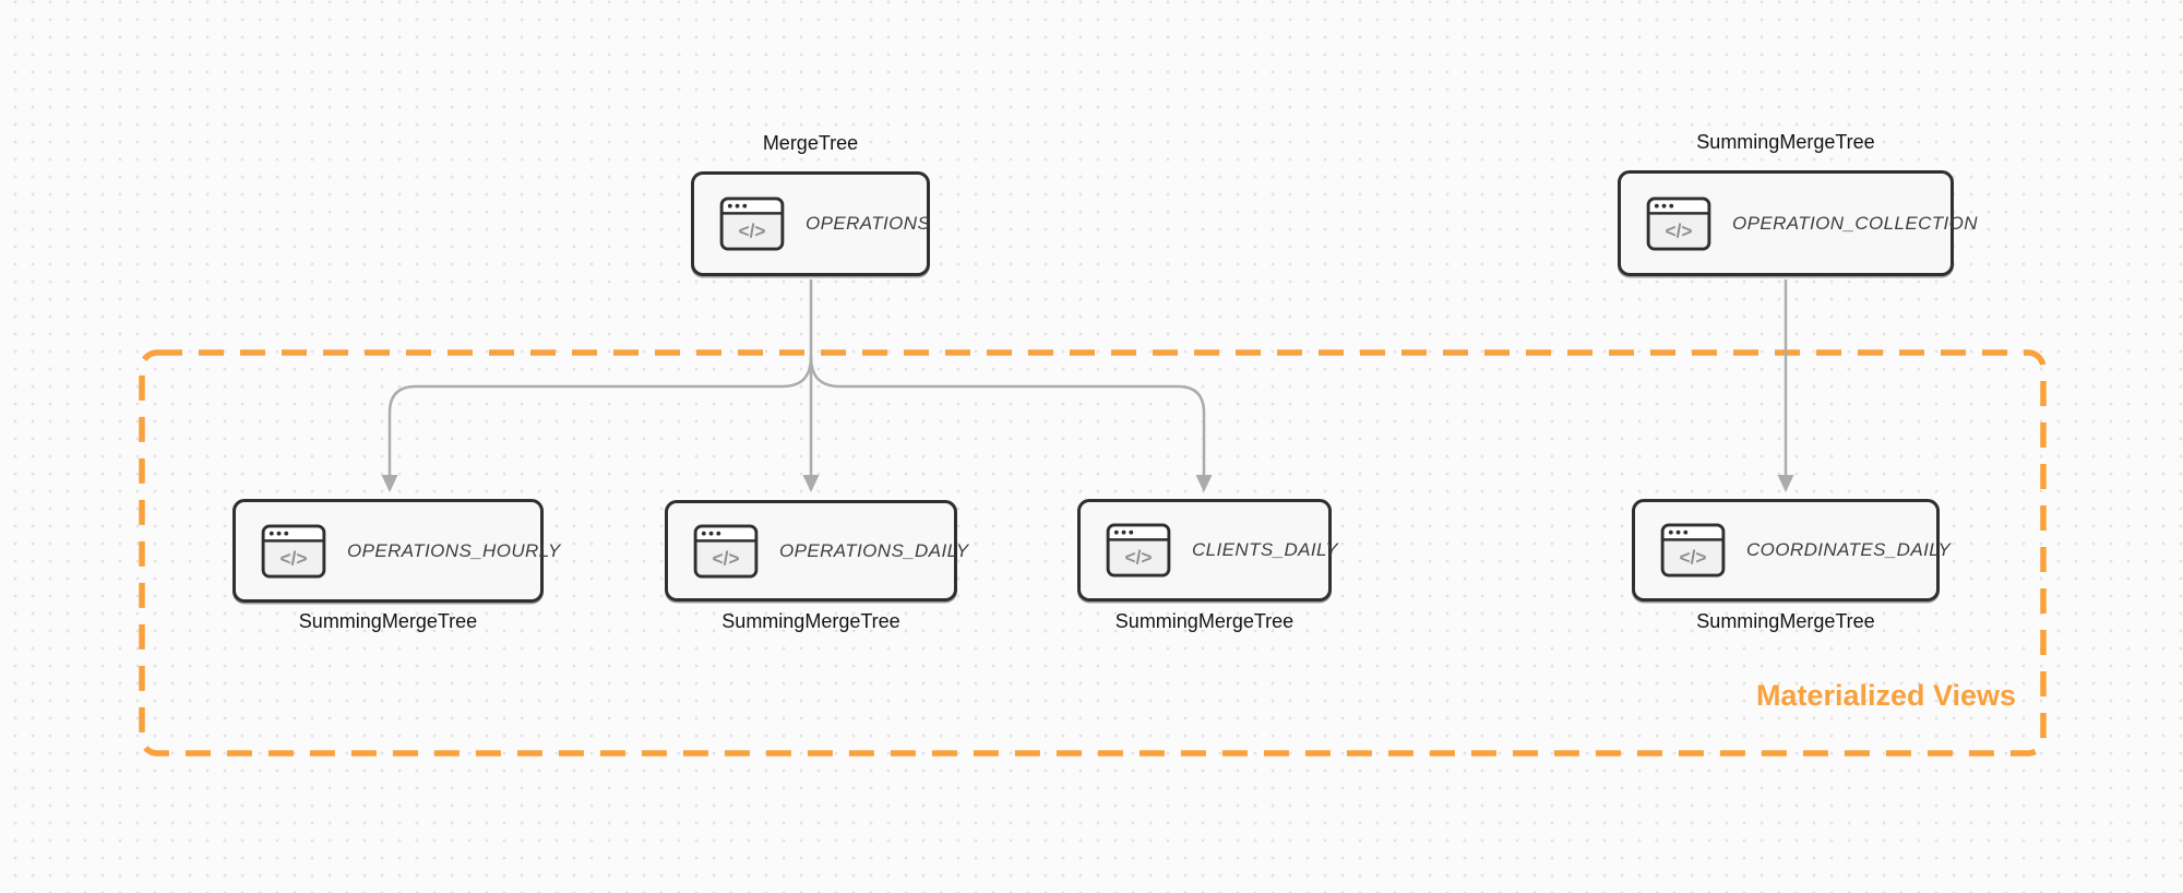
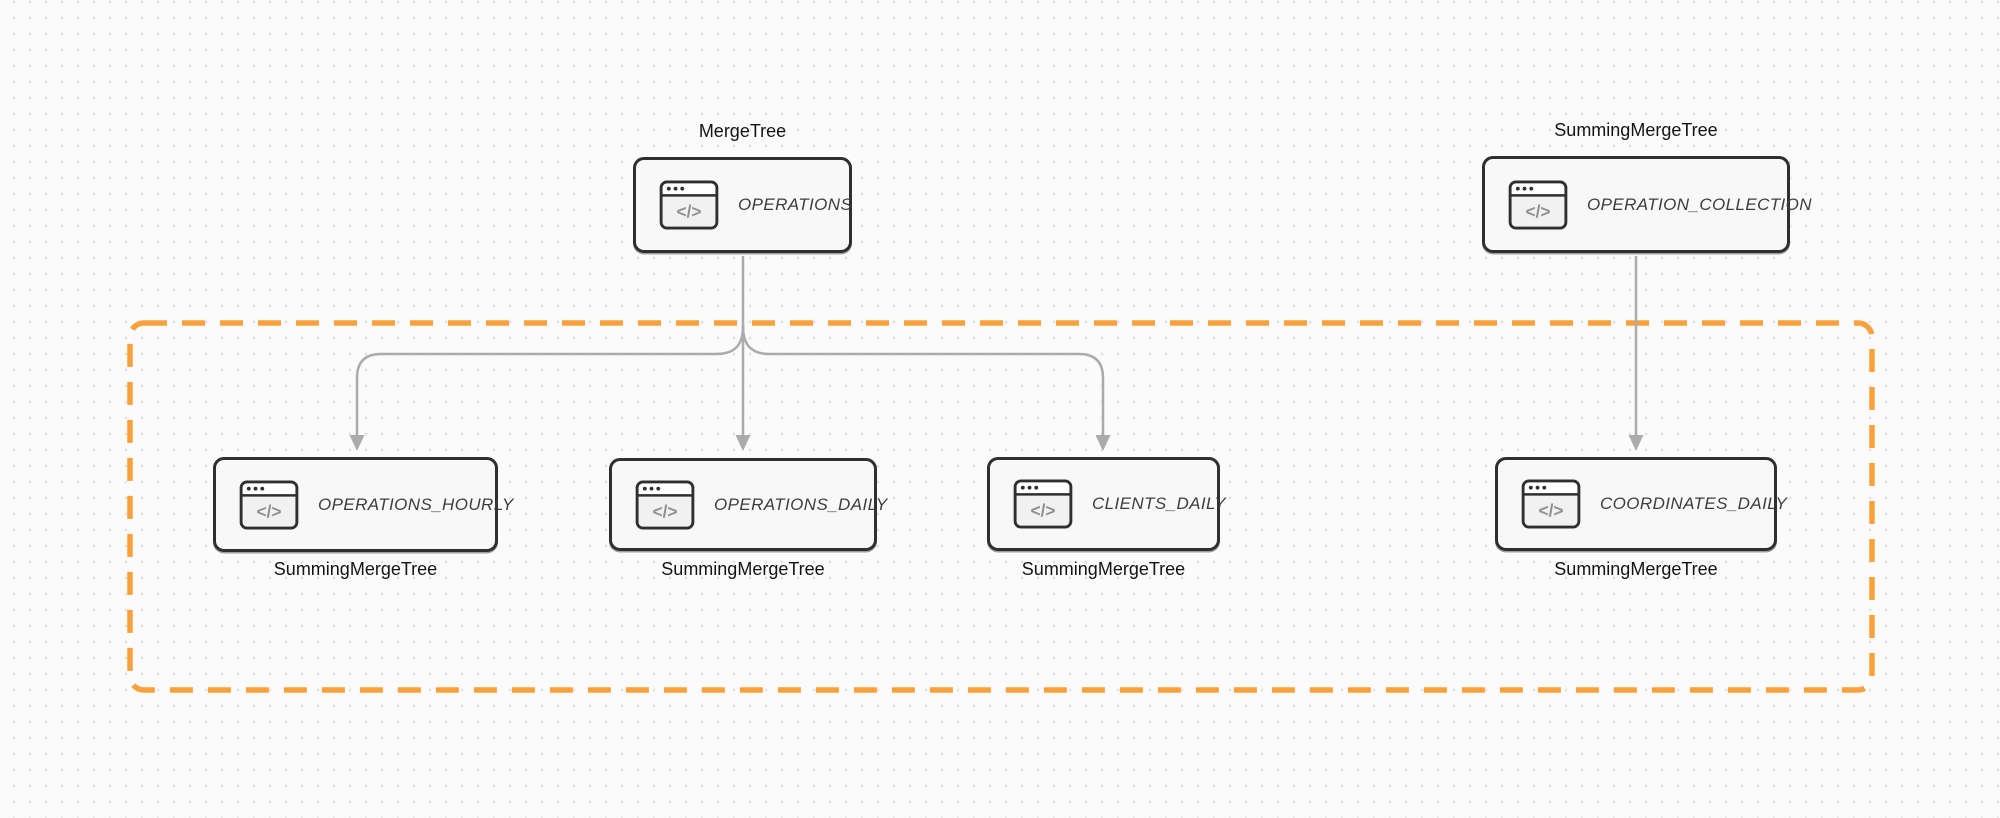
  MergeTree
  SummingMergeTree
  </>
  OPERATIONS
  </>
  OPERATION_COLLECTION
  </>
  OPERATIONS_HOURLY
  </>
  OPERATIONS_DAILY
  </>
  CLIENTS_DAILY
  </>
  COORDINATES_DAILY
  SummingMergeTree
  SummingMergeTree
  SummingMergeTree
  SummingMergeTree
- Materialized Views
